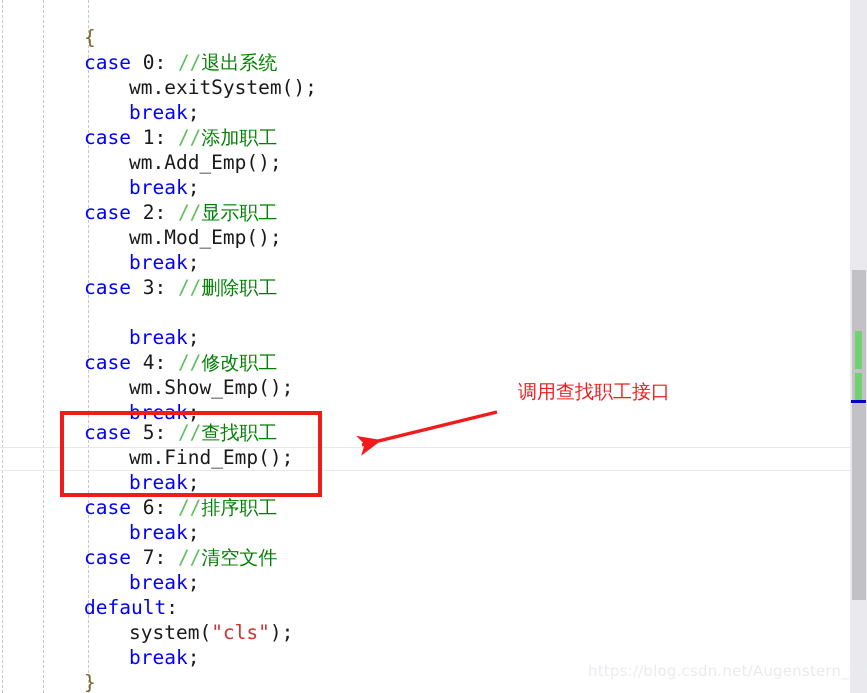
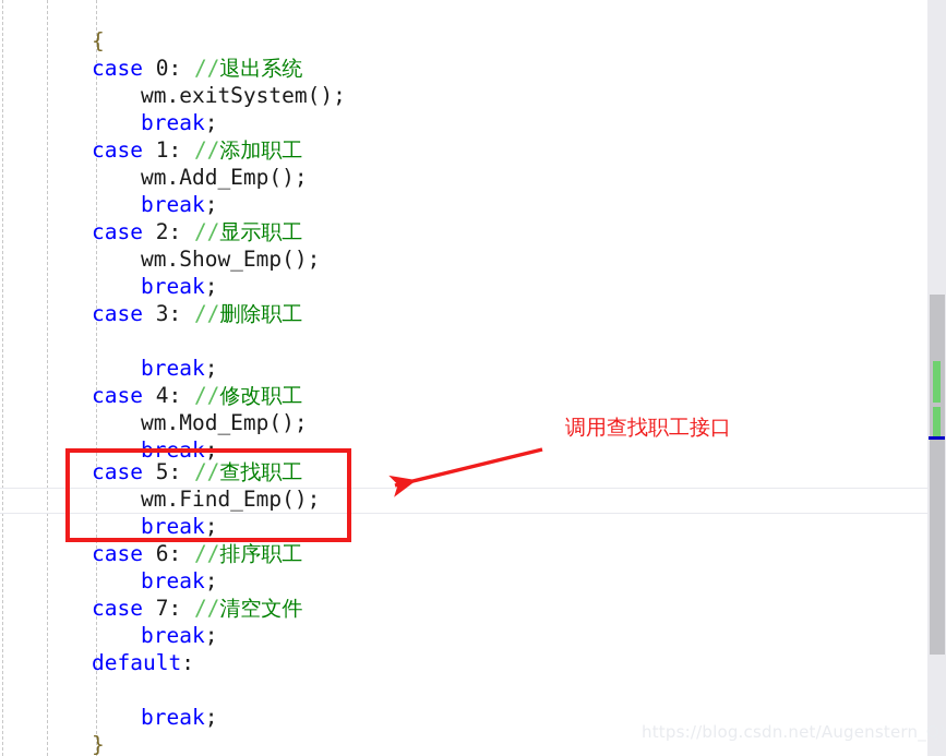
  {
  case 0: //退出系统
  wm.exitSystem();
  break;
  case 1: //添加职工
  wm.Add_Emp();
  break;
  case 2: //显示职工
- wm.Mod_Emp();
+ wm.Show_Emp();
  break;
  case 3: //删除职工
  break;
  case 4: //修改职工
- wm.Show_Emp();
+ wm.Mod_Emp();
  break;
  case 5: //查找职工
  wm.Find_Emp();
  break;
  case 6: //排序职工
  break;
  case 7: //清空文件
  break;
  default:
- system("cls");
  break;
  }
  调用查找职工接口
